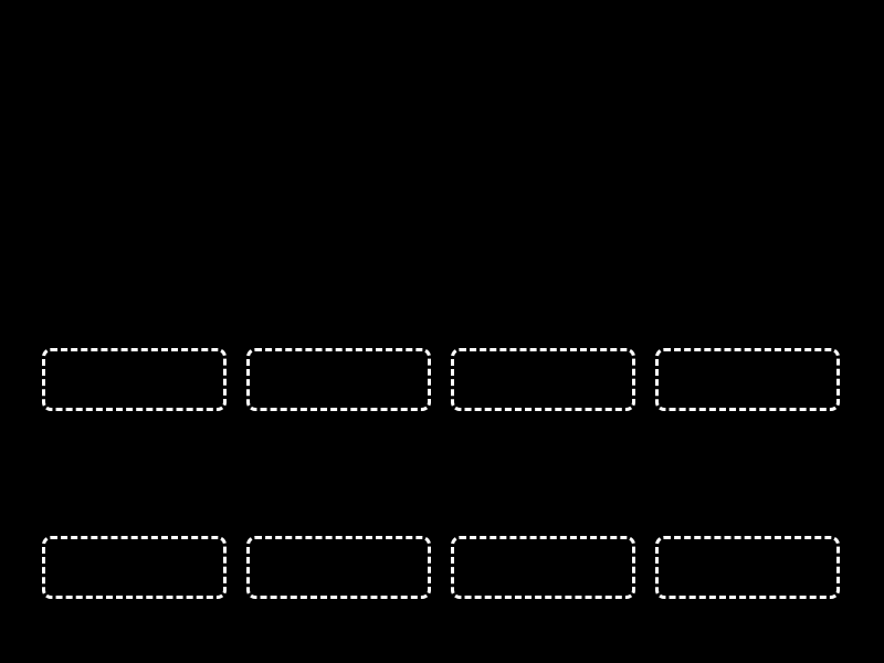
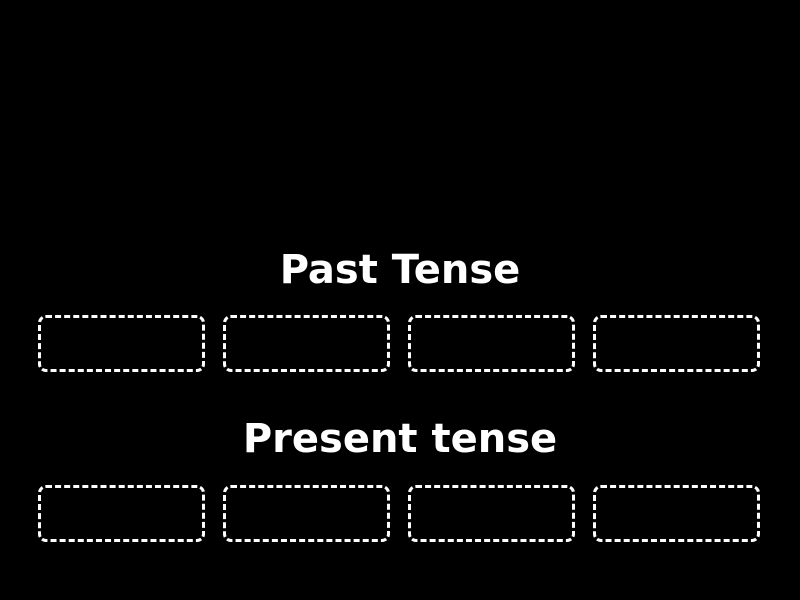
+ Past Tense
+ Present tense
